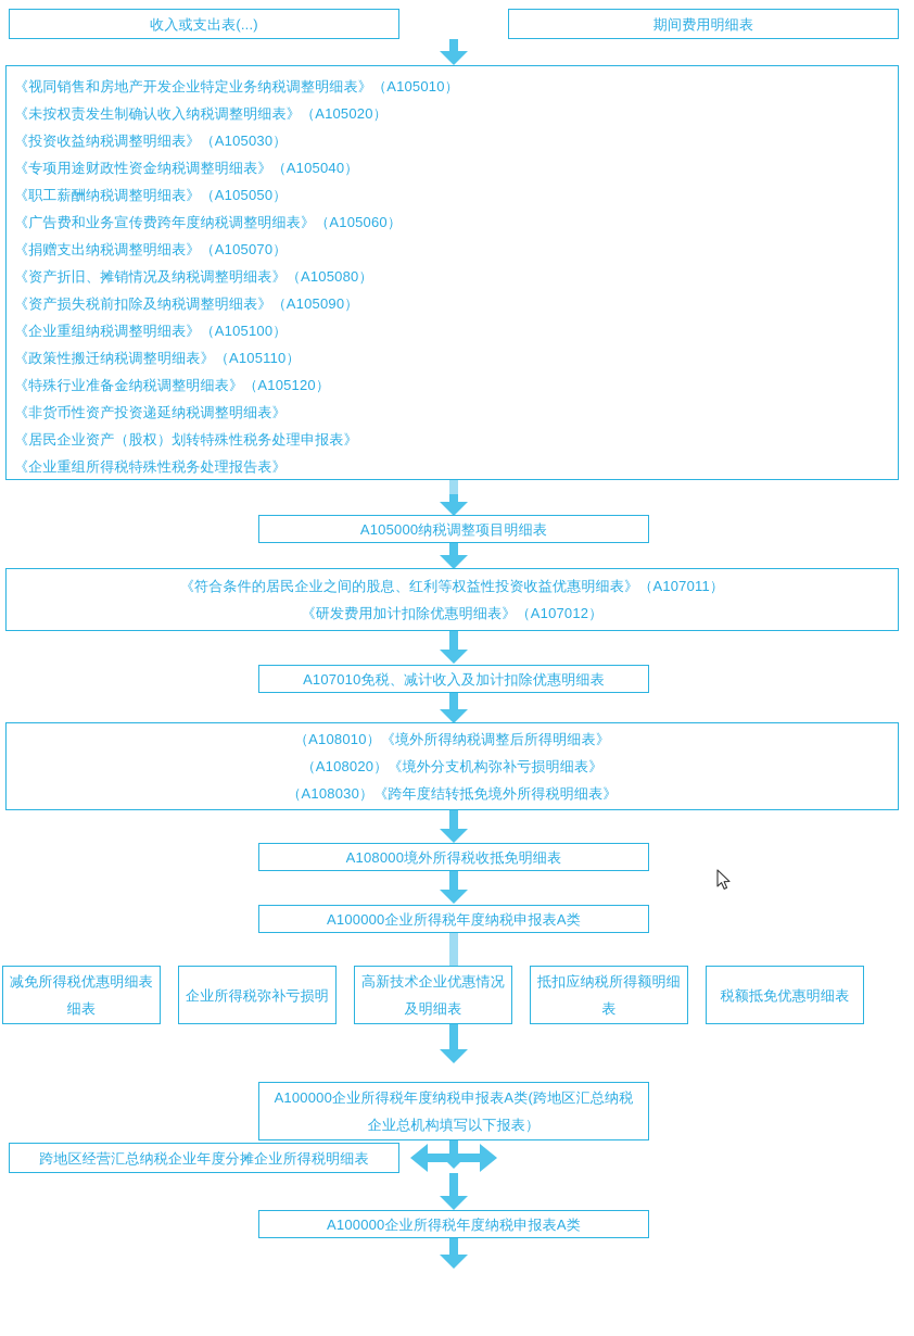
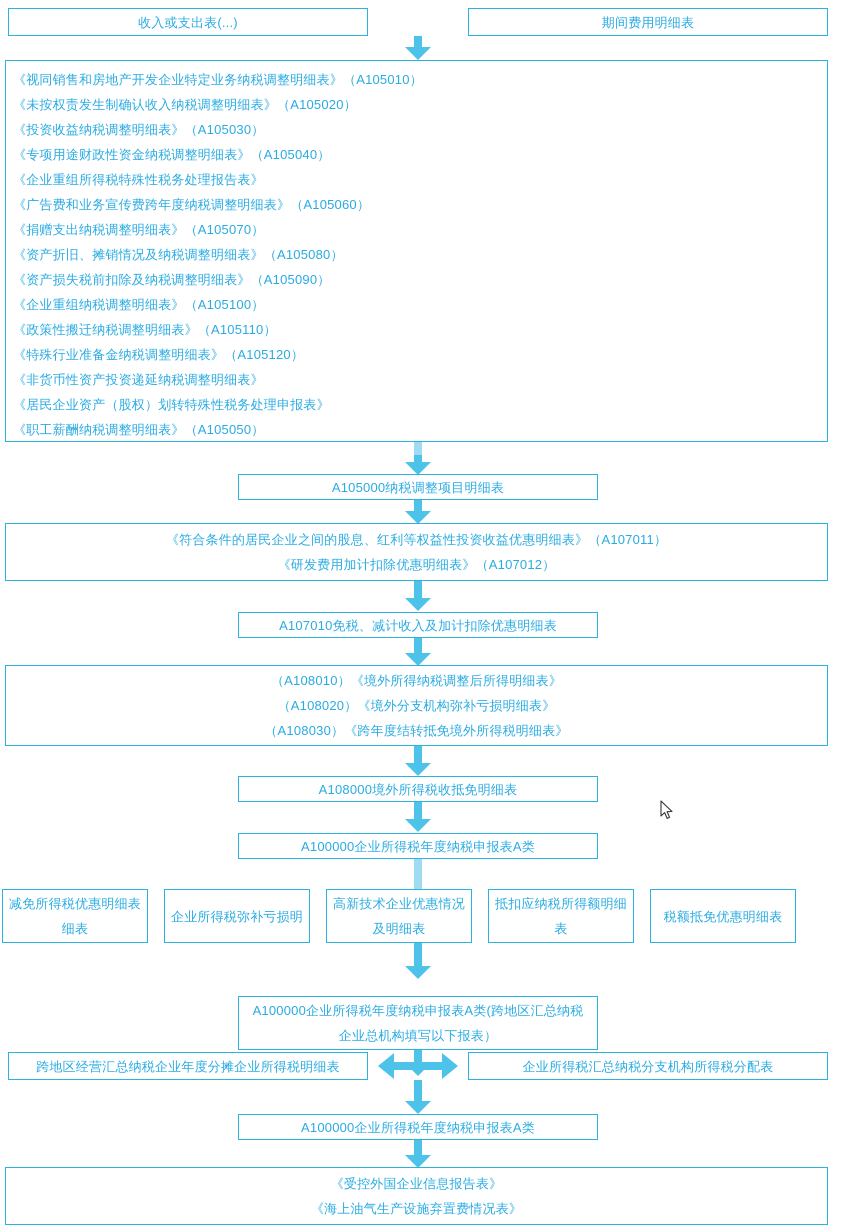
  收入或支出表(...)
  期间费用明细表
  《视同销售和房地产开发企业特定业务纳税调整明细表》（A105010）
  《未按权责发生制确认收入纳税调整明细表》（A105020）
  《投资收益纳税调整明细表》（A105030）
  《专项用途财政性资金纳税调整明细表》（A105040）
- 《职工薪酬纳税调整明细表》（A105050）
+ 《企业重组所得税特殊性税务处理报告表》
  《广告费和业务宣传费跨年度纳税调整明细表》（A105060）
  《捐赠支出纳税调整明细表》（A105070）
  《资产折旧、摊销情况及纳税调整明细表》（A105080）
  《资产损失税前扣除及纳税调整明细表》（A105090）
  《企业重组纳税调整明细表》（A105100）
  《政策性搬迁纳税调整明细表》（A105110）
  《特殊行业准备金纳税调整明细表》（A105120）
  《非货币性资产投资递延纳税调整明细表》
  《居民企业资产（股权）划转特殊性税务处理申报表》
- 《企业重组所得税特殊性税务处理报告表》
+ 《职工薪酬纳税调整明细表》（A105050）
  A105000纳税调整项目明细表
  《符合条件的居民企业之间的股息、红利等权益性投资收益优惠明细表》（A107011）
  《研发费用加计扣除优惠明细表》（A107012）
  A107010免税、减计收入及加计扣除优惠明细表
  （A108010）《境外所得纳税调整后所得明细表》
  （A108020）《境外分支机构弥补亏损明细表》
  （A108030）《跨年度结转抵免境外所得税明细表》
  A108000境外所得税收抵免明细表
  A100000企业所得税年度纳税申报表A类
  减免所得税优惠明细表
  细表
  企业所得税弥补亏损明
  高新技术企业优惠情况
  及明细表
  抵扣应纳税所得额明细
  表
  税额抵免优惠明细表
  A100000企业所得税年度纳税申报表A类(跨地区汇总纳税
  企业总机构填写以下报表）
  跨地区经营汇总纳税企业年度分摊企业所得税明细表
+ 企业所得税汇总纳税分支机构所得税分配表
  A100000企业所得税年度纳税申报表A类
+ 《受控外国企业信息报告表》
+ 《海上油气生产设施弃置费情况表》
